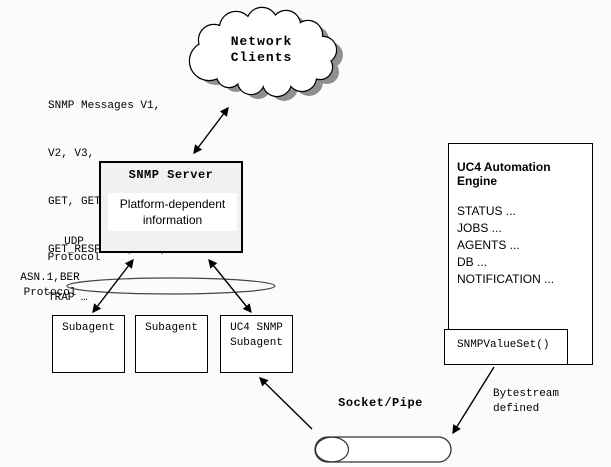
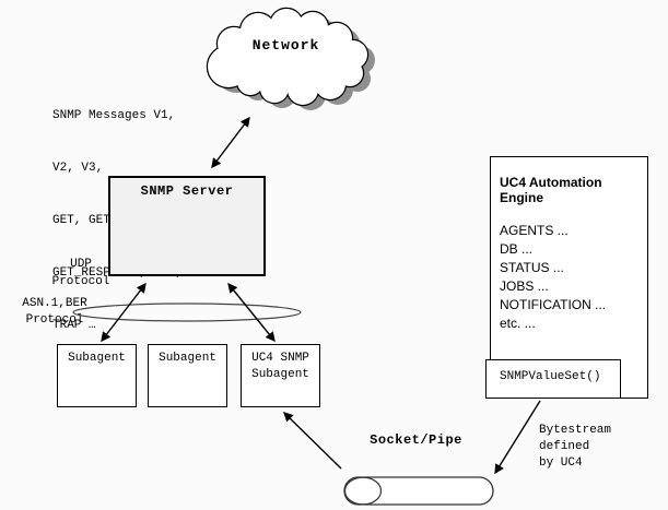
  Network
- Clients
  SNMP Messages V1,
  V2, V3,
  TRAP …
  SNMP Server
- Platform-dependent
- information
  UDP
  Protocol
  ASN.1,BER
  Protocol
  Subagent
  Subagent
  UC4 SNMP
  Subagent
  UC4 Automation Engine
- STATUS ...
+ AGENTS ...
- JOBS ...
+ DB ...
- AGENTS ...
+ STATUS ...
- DB ...
+ JOBS ...
  NOTIFICATION ...
+ etc. ...
  SNMPValueSet()
  Socket/Pipe
  Bytestream defined
+ by UC4
